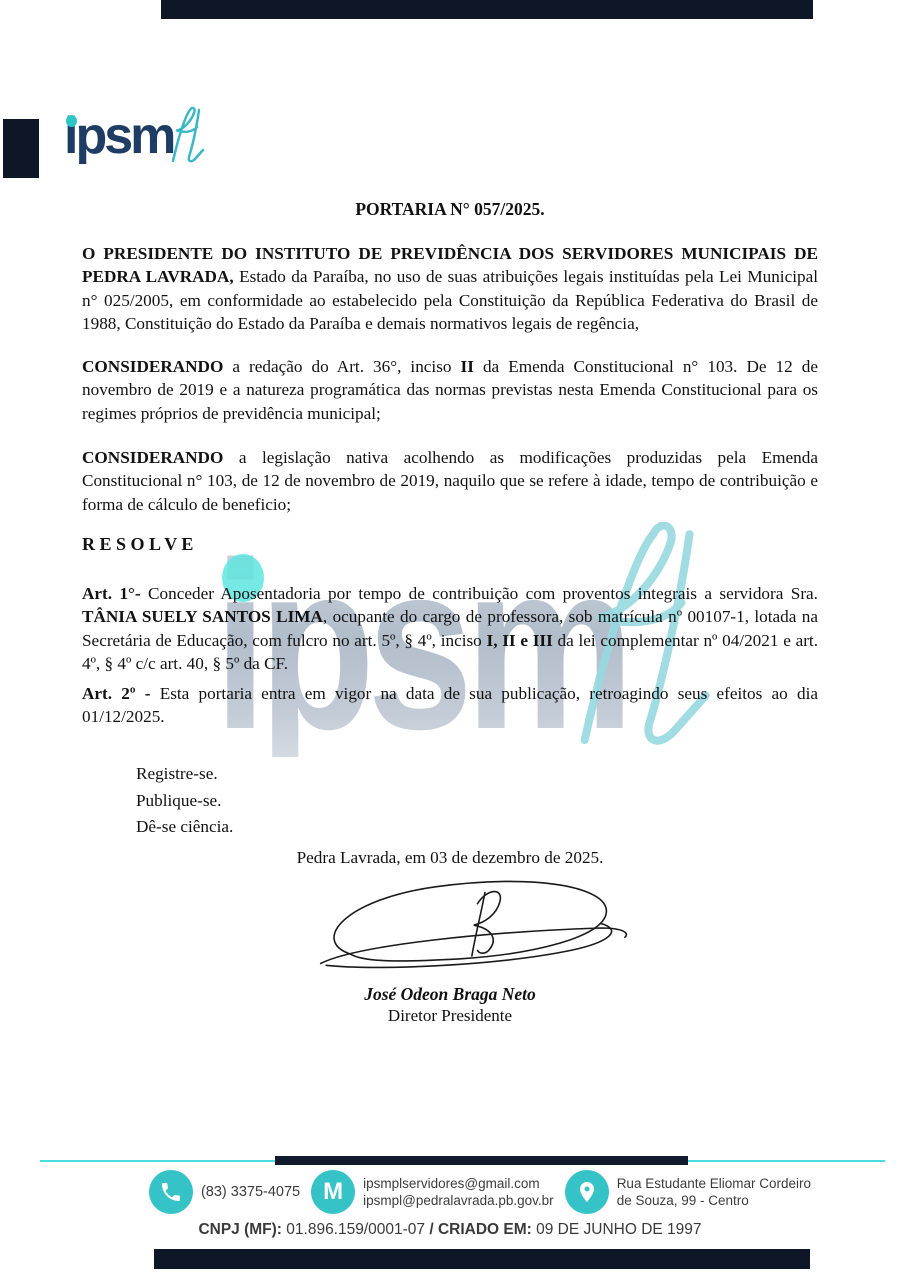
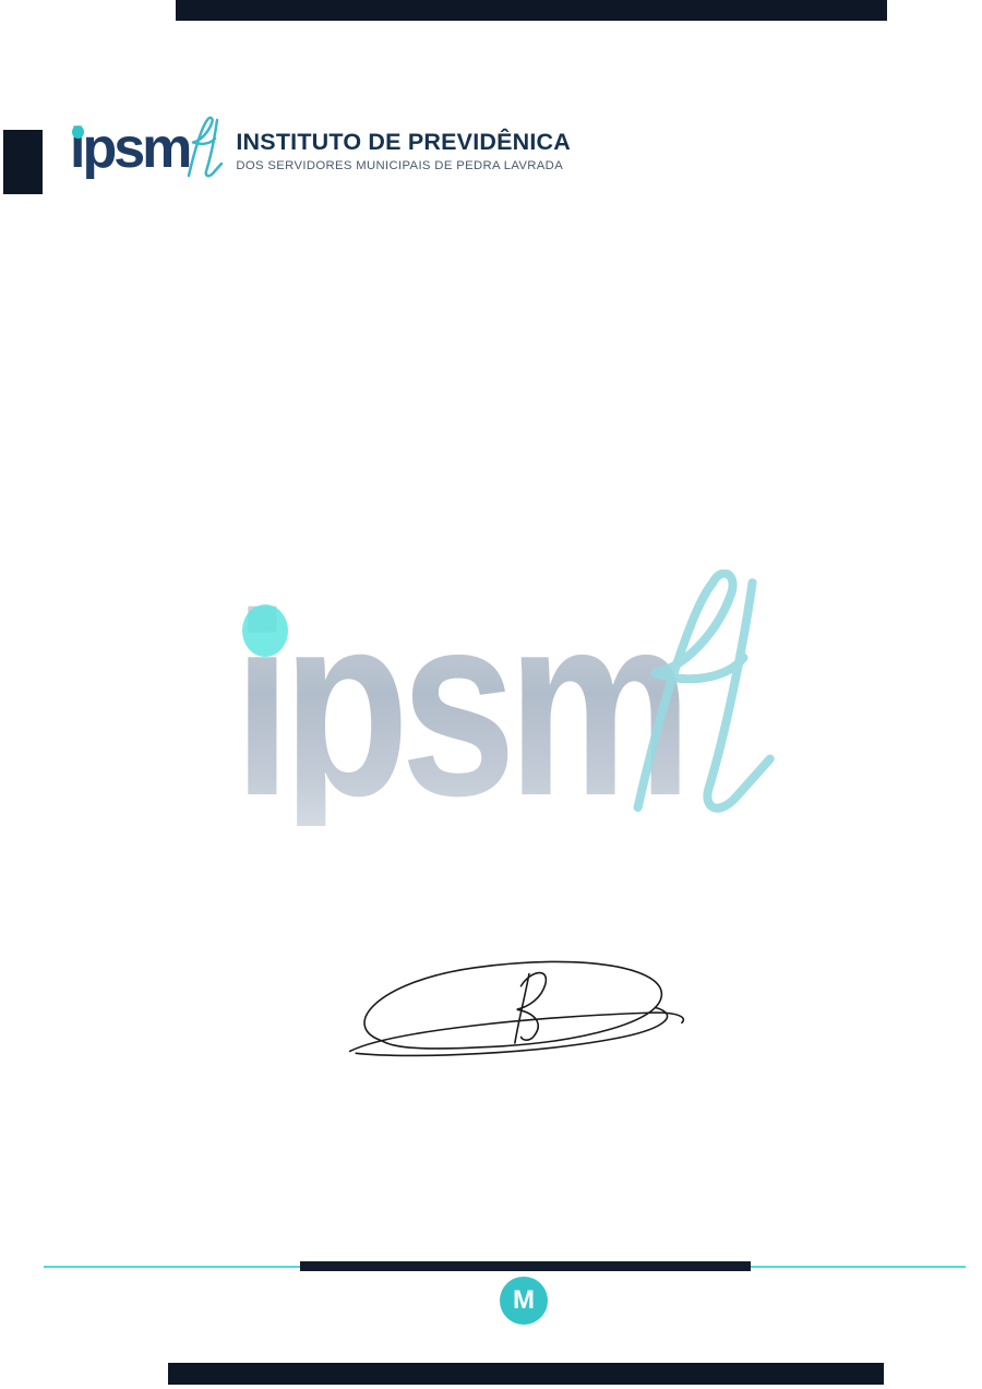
  ipsm
+ INSTITUTO DE PREVIDÊNICA
+ DOS SERVIDORES MUNICIPAIS DE PEDRA LAVRADA
  ipsm
- PORTARIA N° 057/2025.
- O PRESIDENTE DO INSTITUTO DE PREVIDÊNCIA DOS SERVIDORES MUNICIPAIS DE PEDRA LAVRADA, Estado da Paraíba, no uso de suas atribuições legais instituídas pela Lei Municipal n° 025/2005, em conformidade ao estabelecido pela Constituição da República Federativa do Brasil de 1988, Constituição do Estado da Paraíba e demais normativos legais de regência,
- CONSIDERANDO a redação do Art. 36°, inciso II da Emenda Constitucional n° 103. De 12 de novembro de 2019 e a natureza programática das normas previstas nesta Emenda Constitucional para os regimes próprios de previdência municipal;
- CONSIDERANDO a legislação nativa acolhendo as modificações produzidas pela Emenda Constitucional n° 103, de 12 de novembro de 2019, naquilo que se refere à idade, tempo de contribuição e forma de cálculo de beneficio;
- R E S O L V E
- Art. 1°- Conceder Aposentadoria por tempo de contribuição com proventos integrais a servidora Sra. TÂNIA SUELY SANTOS LIMA, ocupante do cargo de professora, sob matrícula nº 00107-1, lotada na Secretária de Educação, com fulcro no art. 5º, § 4º, inciso I, II e III da lei complementar nº 04/2021 e art. 4º, § 4º c/c art. 40, § 5º da CF.
- Art. 2º - Esta portaria entra em vigor na data de sua publicação, retroagindo seus efeitos ao dia 01/12/2025.
- Registre-se.
- Publique-se.
- Dê-se ciência.
- Pedra Lavrada, em 03 de dezembro de 2025.
- José Odeon Braga Neto
- Diretor Presidente
- (83) 3375-4075
  M
- ipsmplservidores@gmail.com
- ipsmpl@pedralavrada.pb.gov.br
- Rua Estudante Eliomar Cordeiro
- de Souza, 99 - Centro
- CNPJ (MF): 01.896.159/0001-07 / CRIADO EM: 09 DE JUNHO DE 1997
